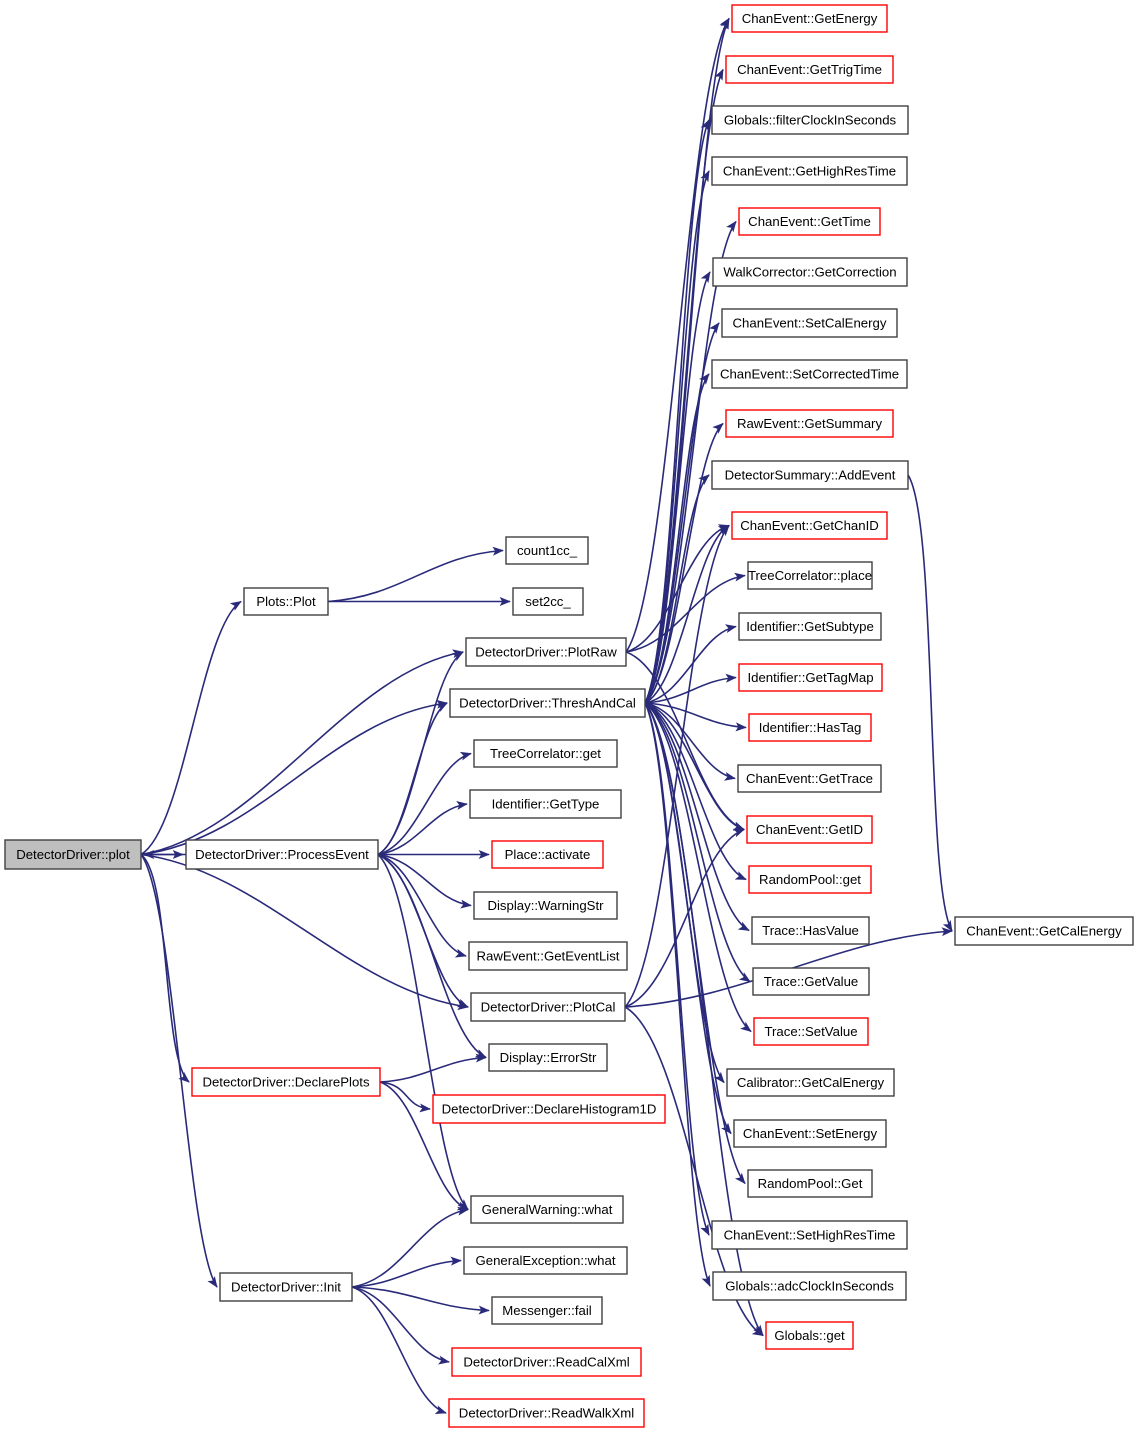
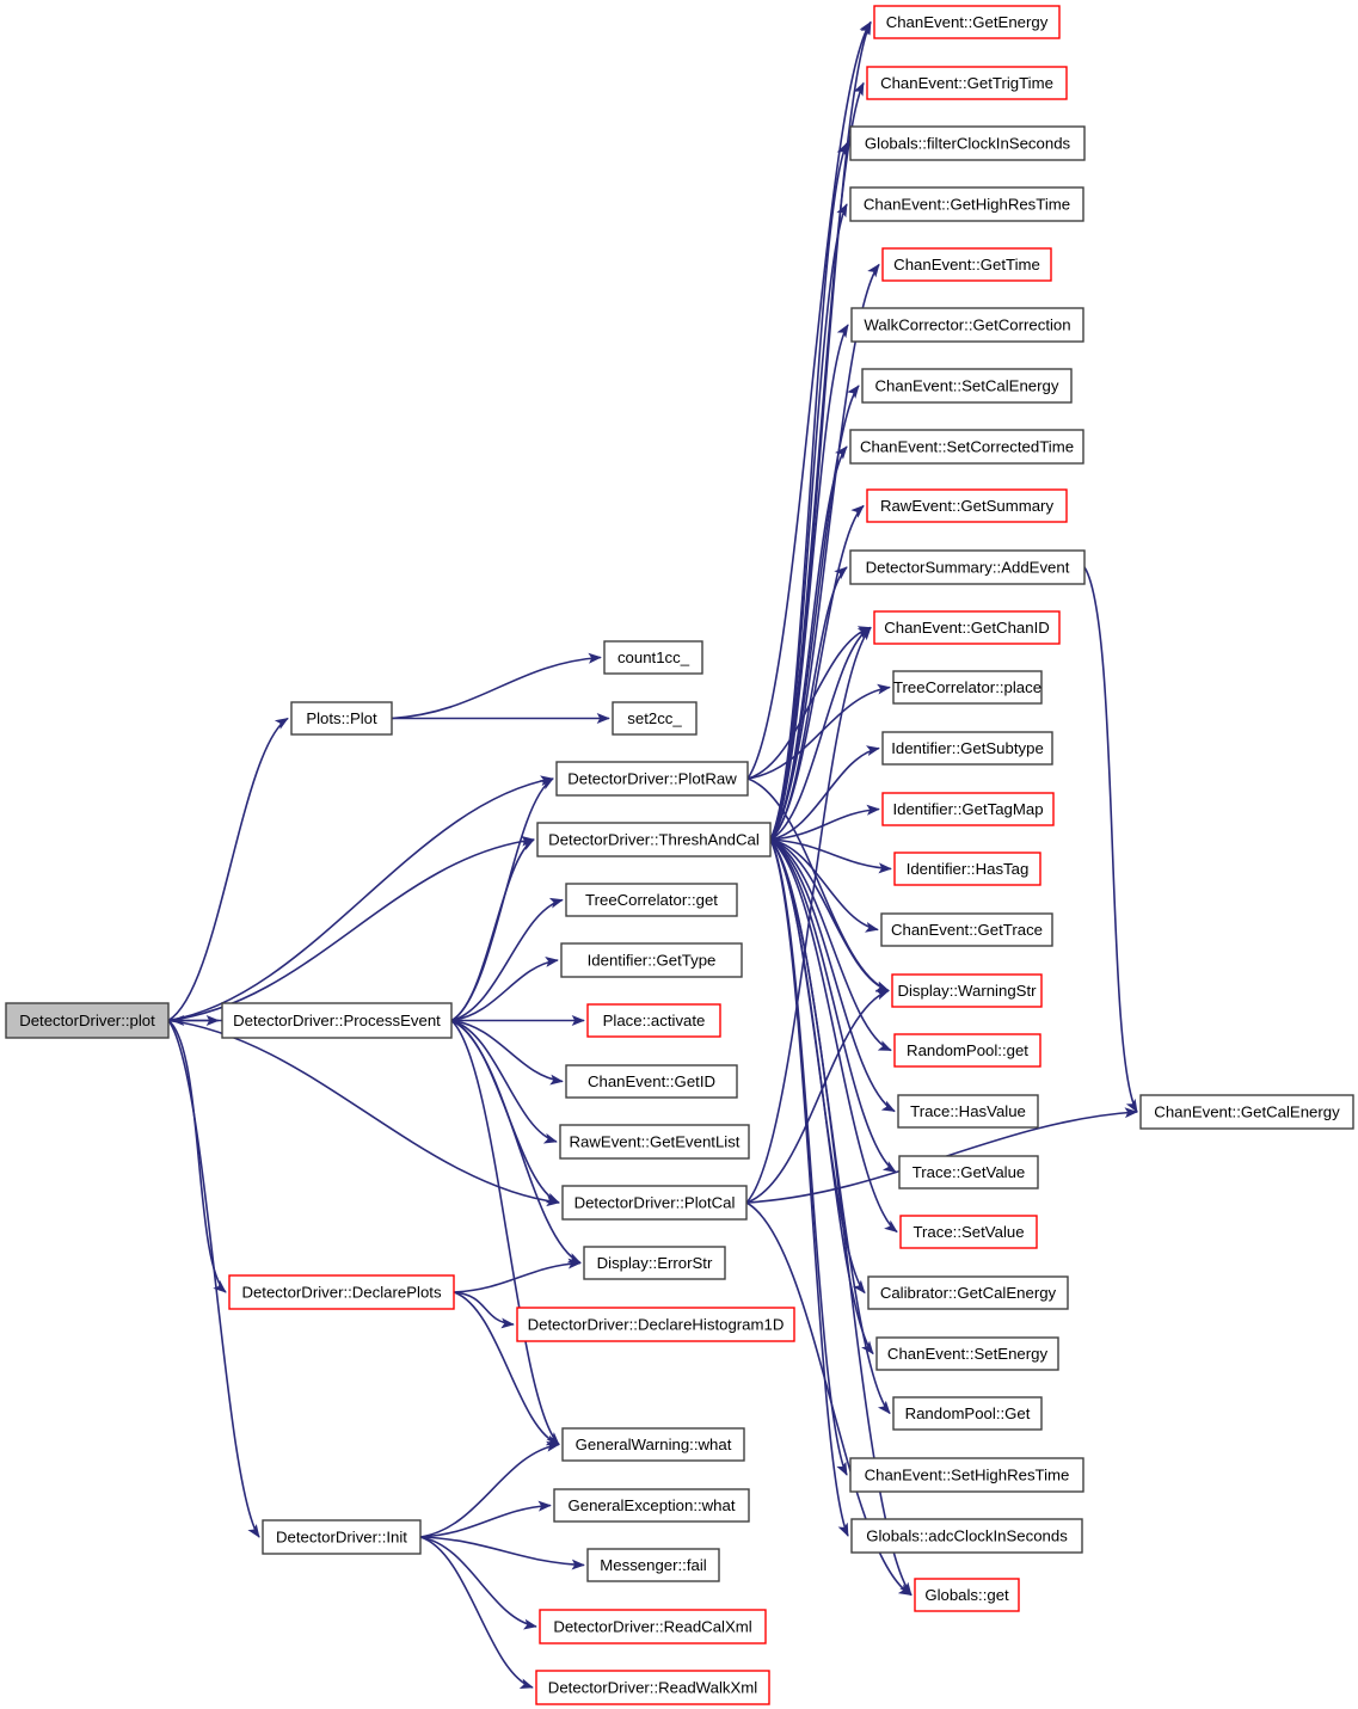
  DetectorDriver::plot
  DetectorDriver::ProcessEvent
  Plots::Plot
  count1cc_
  set2cc_
  DetectorDriver::PlotRaw
  DetectorDriver::ThreshAndCal
  TreeCorrelator::get
  Identifier::GetType
  Place::activate
- Display::WarningStr
+ ChanEvent::GetID
  RawEvent::GetEventList
  DetectorDriver::PlotCal
  Display::ErrorStr
  DetectorDriver::DeclarePlots
  DetectorDriver::DeclareHistogram1D
  GeneralWarning::what
  GeneralException::what
  DetectorDriver::Init
  Messenger::fail
  DetectorDriver::ReadCalXml
  DetectorDriver::ReadWalkXml
  ChanEvent::GetEnergy
  ChanEvent::GetTrigTime
  Globals::filterClockInSeconds
  ChanEvent::GetHighResTime
  ChanEvent::GetTime
  WalkCorrector::GetCorrection
  ChanEvent::SetCalEnergy
  ChanEvent::SetCorrectedTime
  RawEvent::GetSummary
  DetectorSummary::AddEvent
  ChanEvent::GetChanID
  TreeCorrelator::place
  Identifier::GetSubtype
  Identifier::GetTagMap
  Identifier::HasTag
  ChanEvent::GetTrace
- ChanEvent::GetID
+ Display::WarningStr
  RandomPool::get
  Trace::HasValue
  Trace::GetValue
  Trace::SetValue
  Calibrator::GetCalEnergy
  ChanEvent::SetEnergy
  RandomPool::Get
  ChanEvent::SetHighResTime
  Globals::adcClockInSeconds
  Globals::get
  ChanEvent::GetCalEnergy
